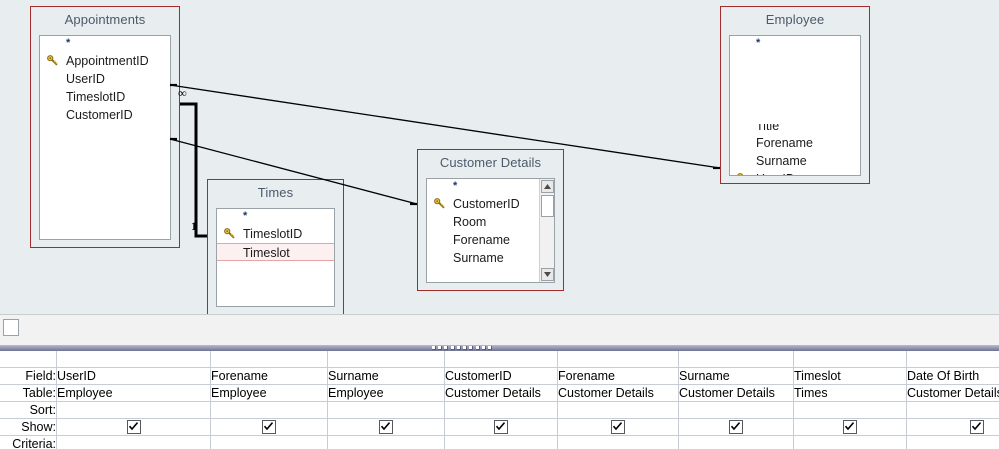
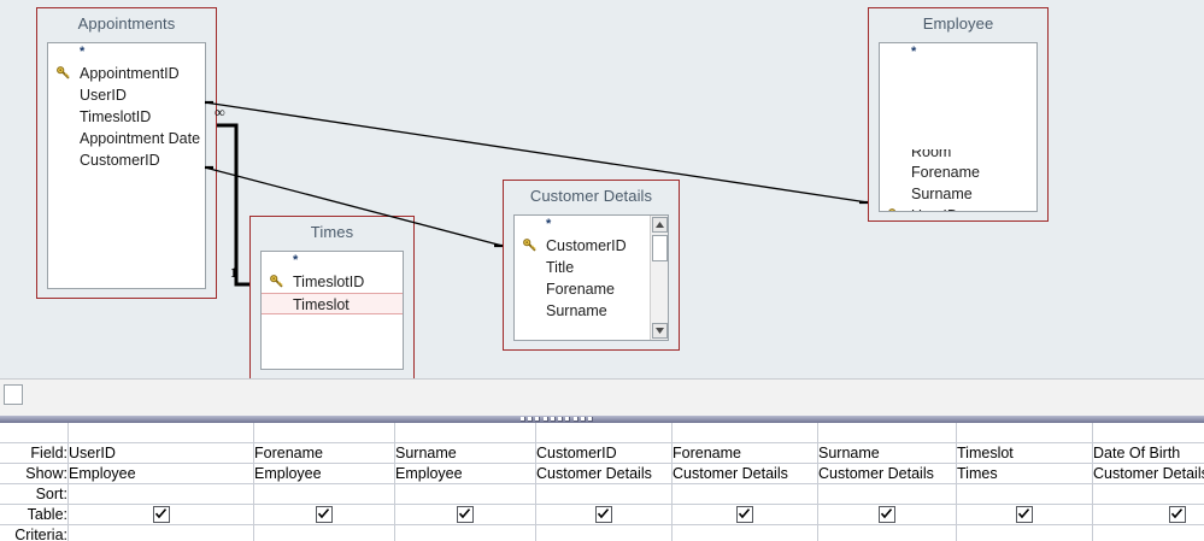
  Appointments
  *
  AppointmentID
  UserID
  TimeslotID
+ Appointment Date
  CustomerID
  Employee
  *
- Title
+ Room
  Forename
  Surname
  Customer Details
  *
  CustomerID
- Room
+ Title
  Forename
  Surname
  Times
  *
  TimeslotID
  Timeslot
  ∞
  1
  Field:	UserID	Forename	Surname	CustomerID	Forename	Surname	Timeslot	Date Of Birth
- Table:	Employee	Employee	Employee	Customer Details	Customer Details	Customer Details	Times	Customer Detail
+ Show:	Employee	Employee	Employee	Customer Details	Customer Details	Customer Details	Times	Customer Detail
  Sort:
- Show:
+ Table:
  Criteria:
